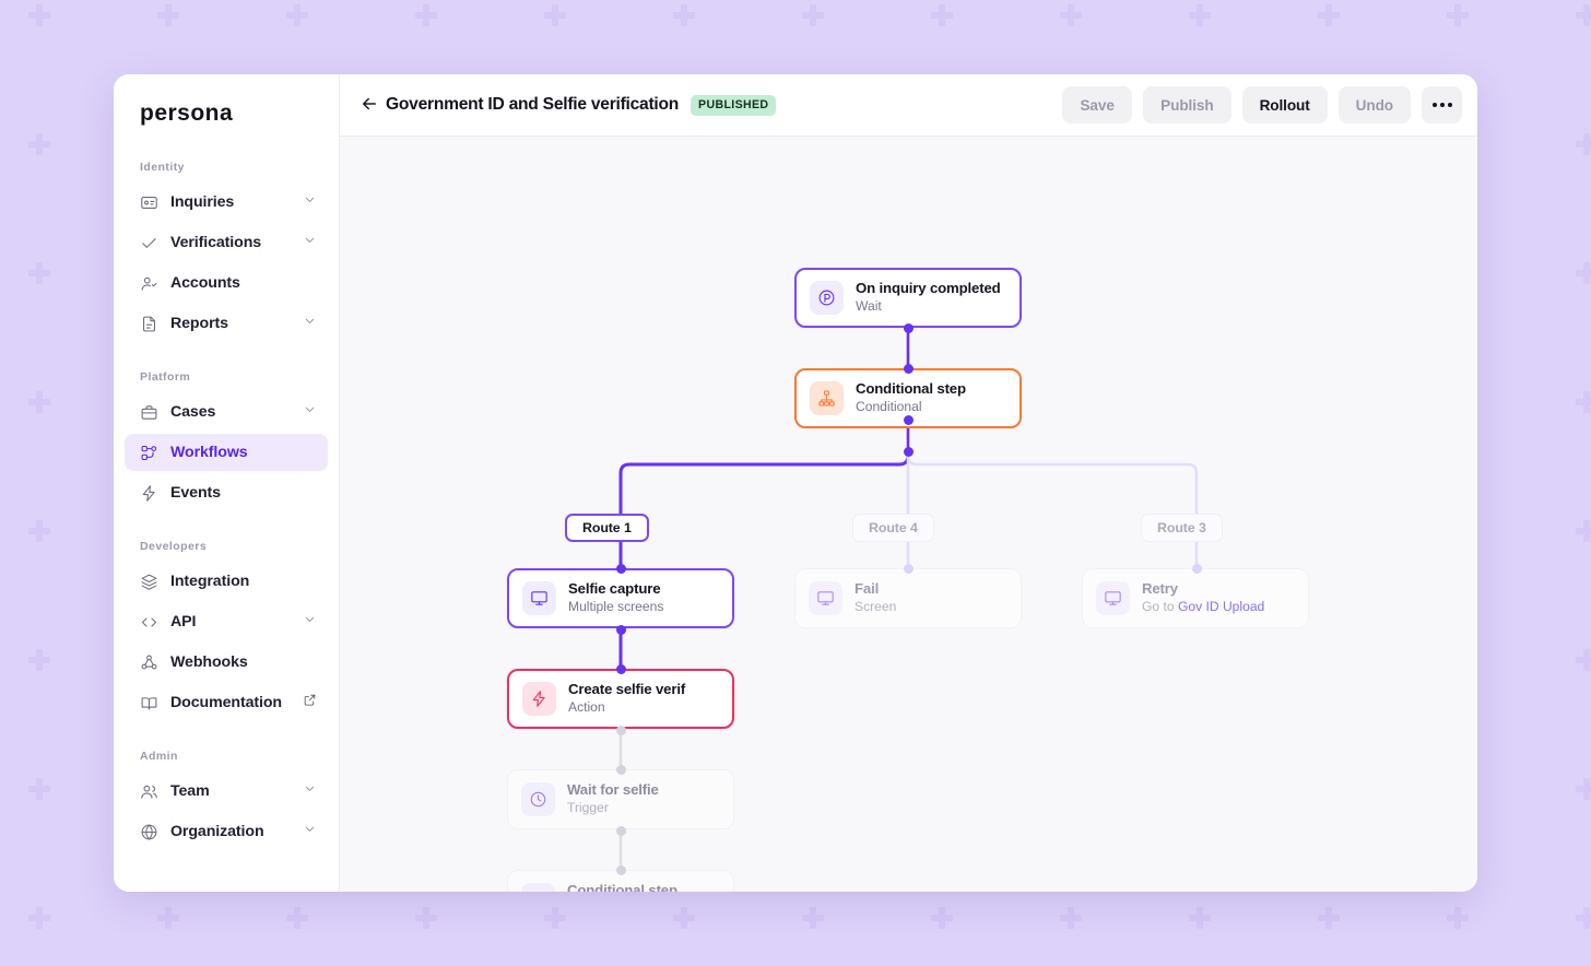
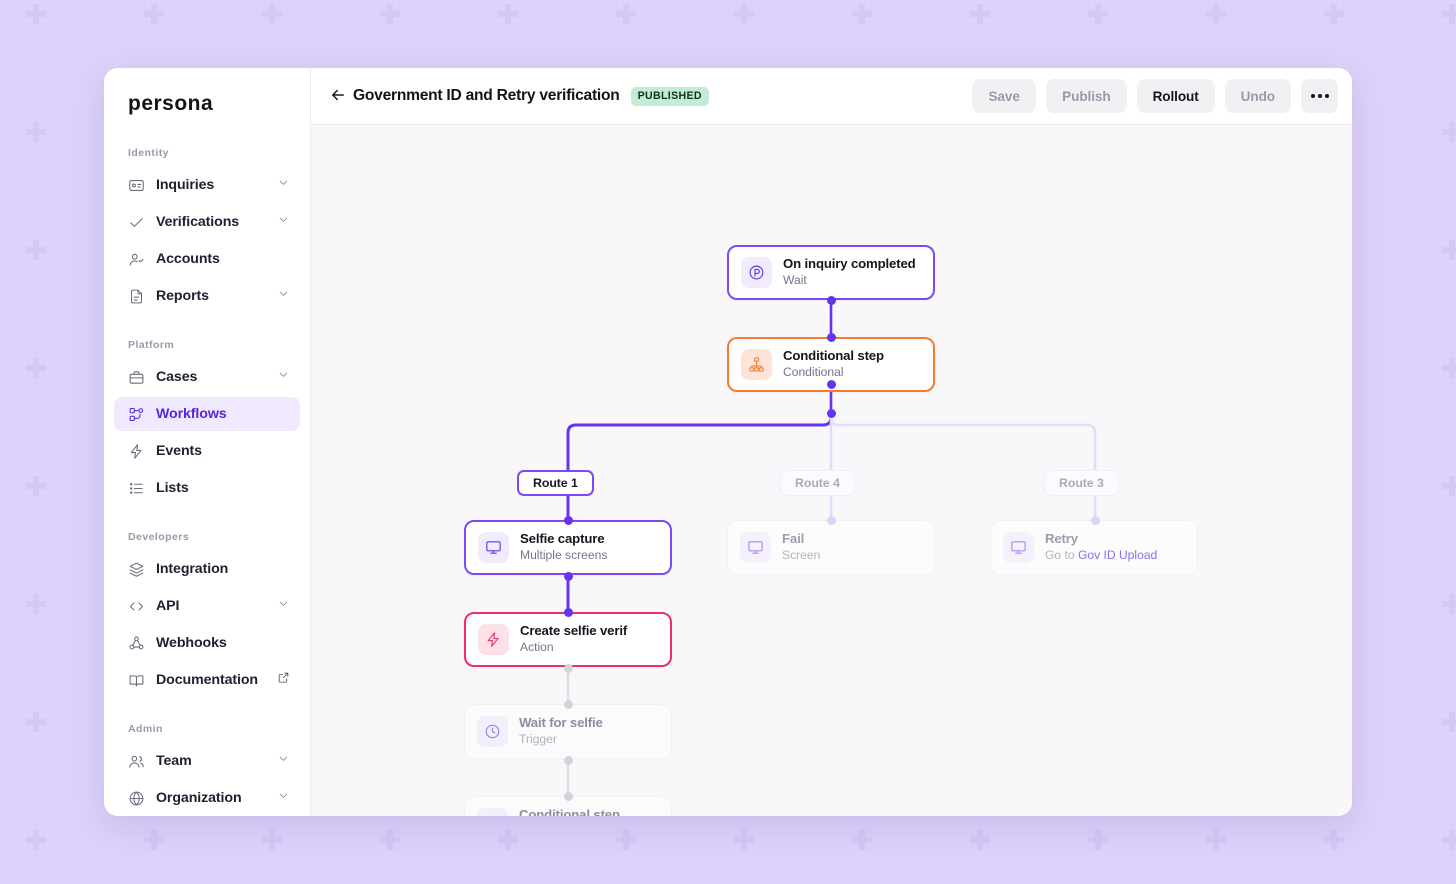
  persona
  Identity
  Inquiries
  Verifications
  Accounts
  Reports
  Platform
  Cases
  Workflows
  Events
+ Lists
  Developers
  Integration
  API
  Webhooks
  Documentation
  Admin
  Team
  Organization
- Government ID and Selfie verification
+ Government ID and Retry verification
  PUBLISHED
  Save
  Publish
  Rollout
  Undo
  On inquiry completed
  Wait
  Conditional step
  Conditional
  Selfie capture
  Multiple screens
  Fail
  Screen
  Retry
  Go to Gov ID Upload
  Create selfie verif
  Action
  Wait for selfie
  Trigger
  Conditional step
  Route 1
  Route 4
  Route 3
